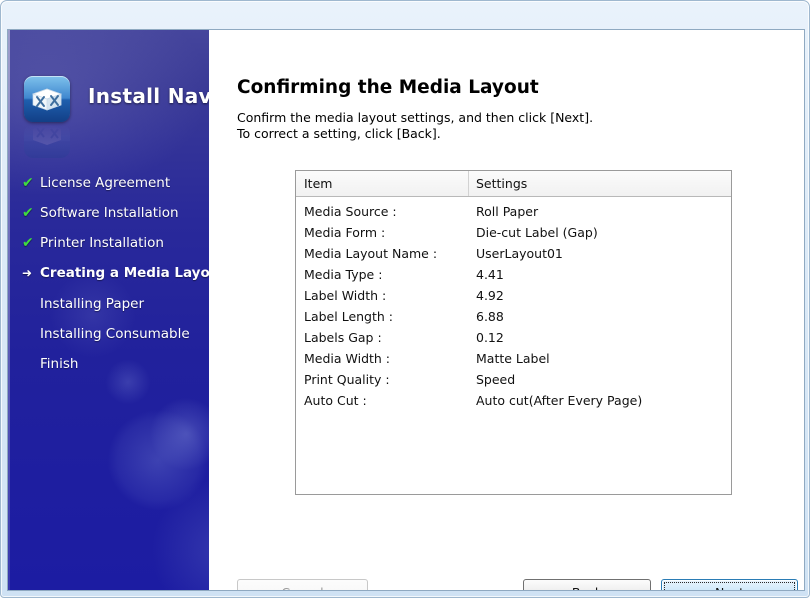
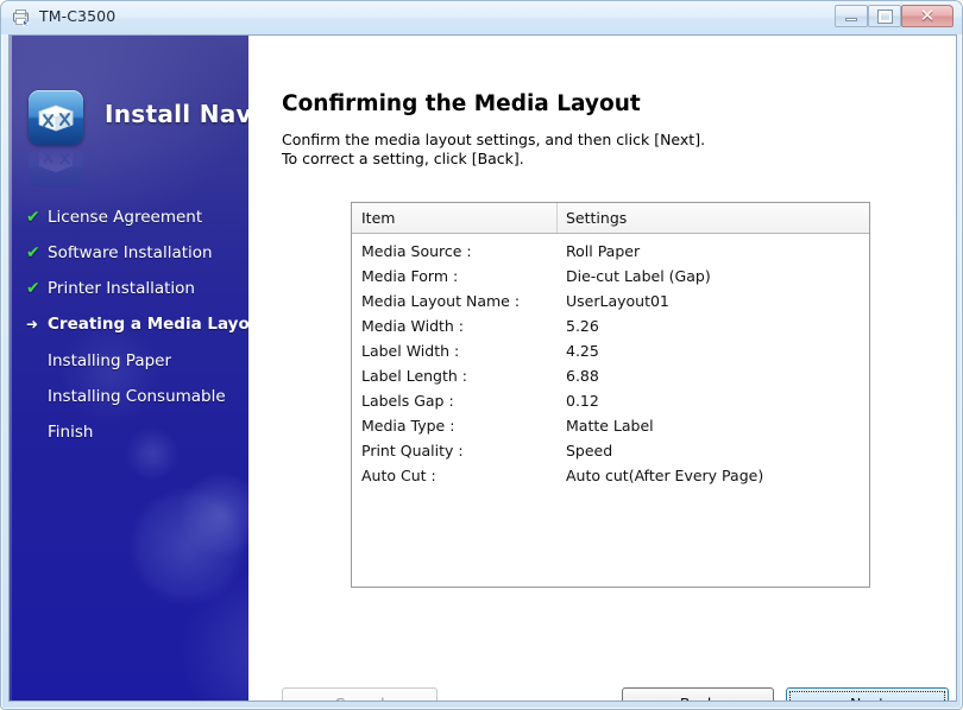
+ TM-C3500
+ ✕
  Install Nav
  ✔
  License Agreement
  ✔
  Software Installation
  ✔
  Printer Installation
  ➜
  Creating a Media Layo
  Installing Paper
  Installing Consumable
  Finish
  Confirming the Media Layout
  Confirm the media layout settings, and then click [Next].
  To correct a setting, click [Back].
  Item
  Settings
  Media Source :
  Roll Paper
  Media Form :
  Die-cut Label (Gap)
  Media Layout Name :
  UserLayout01
- Media Type :
+ Media Width :
- 4.41
+ 5.26
  Label Width :
- 4.92
+ 4.25
  Label Length :
  6.88
  Labels Gap :
  0.12
- Media Width :
+ Media Type :
  Matte Label
  Print Quality :
  Speed
  Auto Cut :
  Auto cut(After Every Page)
